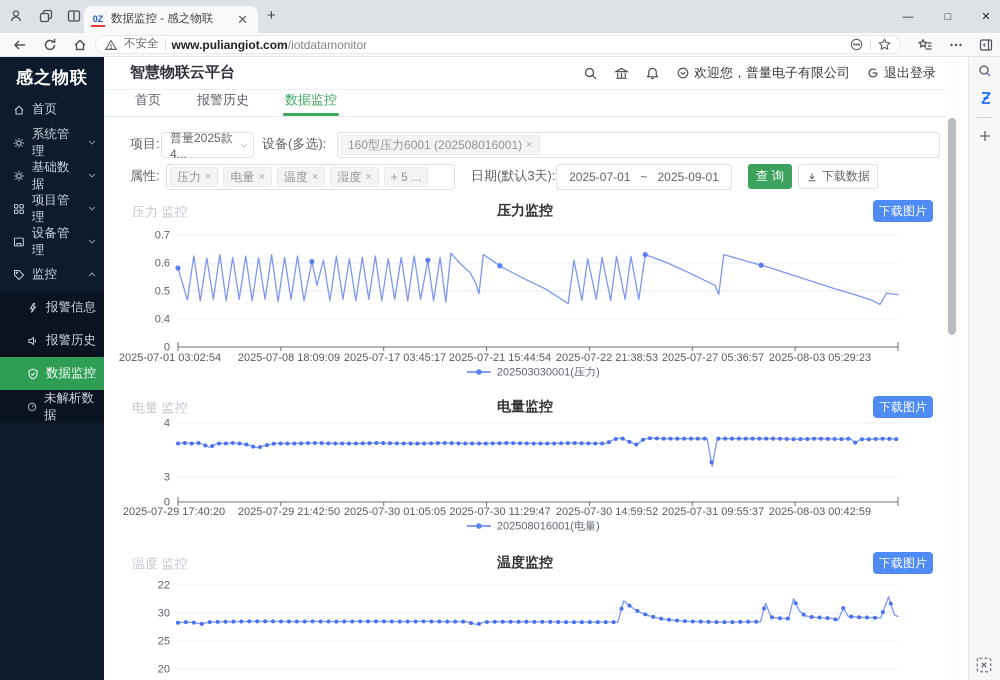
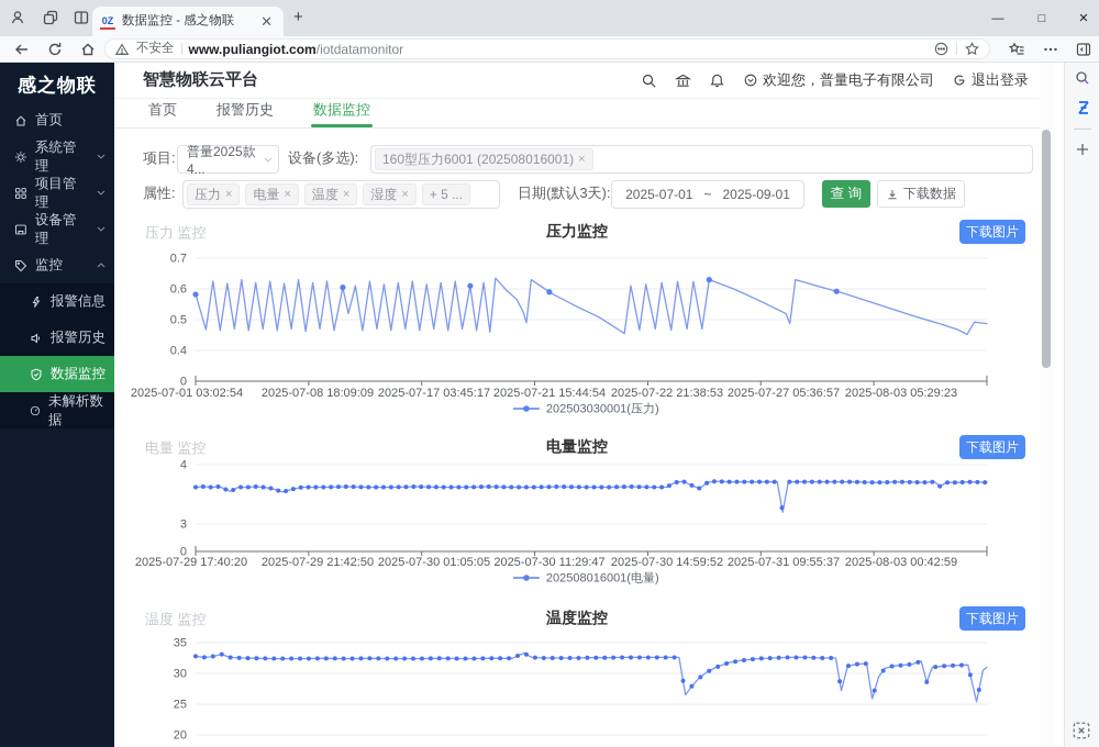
  0Z
  数据监控 - 感之物联
  ✕
  +
  —
  □
  ✕
  不安全
  www.puliangiot.com/iotdatamonitor
  感之物联
  首页
  系统管理
- 基础数据
  项目管理
  设备管理
  监控
  报警信息
  报警历史
  数据监控
  未解析数据
  智慧物联云平台
  欢迎您，普量电子有限公司
  退出登录
  首页
  报警历史
  数据监控
  项目:
  普量2025款4...
  设备(多选):
  160型压力6001 (202508016001)
  ×
  属性:
  压力
  ×
  电量
  ×
  温度
  ×
  湿度
  ×
  + 5 ...
  日期(默认3天):
  2025-07-01
  ~
  2025-09-01
  查 询
  下载数据
  压力 监控
  压力监控
  下载图片
  0.7
  0.6
  0.5
  0.4
  0
  2025-07-01 03:02:54
  2025-07-08 18:09:09
  2025-07-17 03:45:17
  2025-07-21 15:44:54
  2025-07-22 21:38:53
  2025-07-27 05:36:57
  2025-08-03 05:29:23
  202503030001(压力)
  电量 监控
  电量监控
  下载图片
  4
  3
  0
  2025-07-29 17:40:20
  2025-07-29 21:42:50
  2025-07-30 01:05:05
  2025-07-30 11:29:47
  2025-07-30 14:59:52
  2025-07-31 09:55:37
  2025-08-03 00:42:59
  202508016001(电量)
  温度 监控
  温度监控
  下载图片
- 22
+ 35
  30
  25
  20
